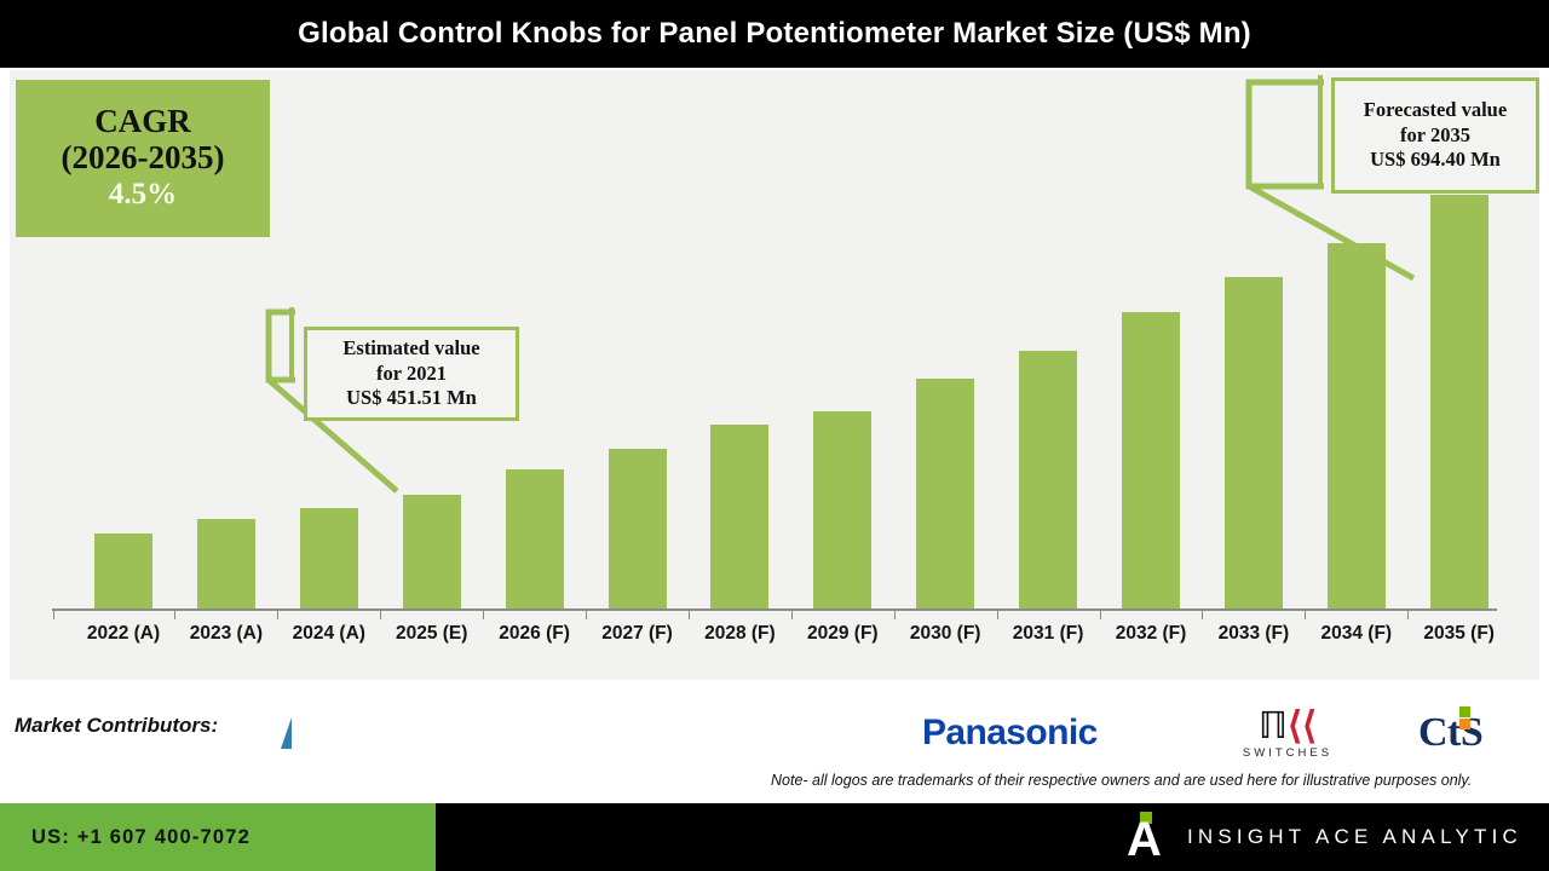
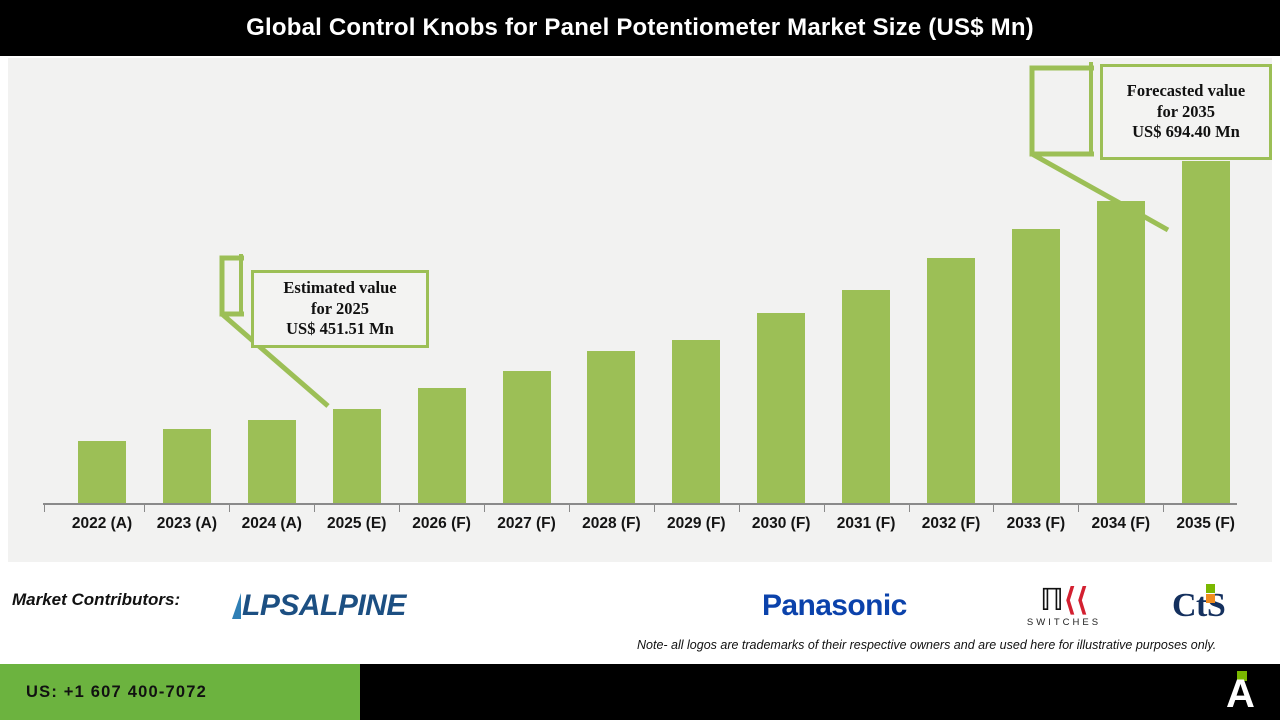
  Global Control Knobs for Panel Potentiometer Market Size (US$ Mn)
- CAGR
- (2026-2035)
- 4.5%
  Estimated value
- for 2021
+ for 2025
  US$ 451.51 Mn
  Forecasted value
  for 2035
  US$ 694.40 Mn
  2022 (A)
  2023 (A)
  2024 (A)
  2025 (E)
  2026 (F)
  2027 (F)
  2028 (F)
  2029 (F)
  2030 (F)
  2031 (F)
  2032 (F)
  2033 (F)
  2034 (F)
  2035 (F)
  Market Contributors:
+ LPSALPINE
  Panasonic
  ℿ
  ⟨⟨
  SWITCHES
  CtS
  Note- all logos are trademarks of their respective owners and are used here for illustrative purposes only.
  US: +1 607 400-7072
  A
- INSIGHT ACE ANALYTIC
